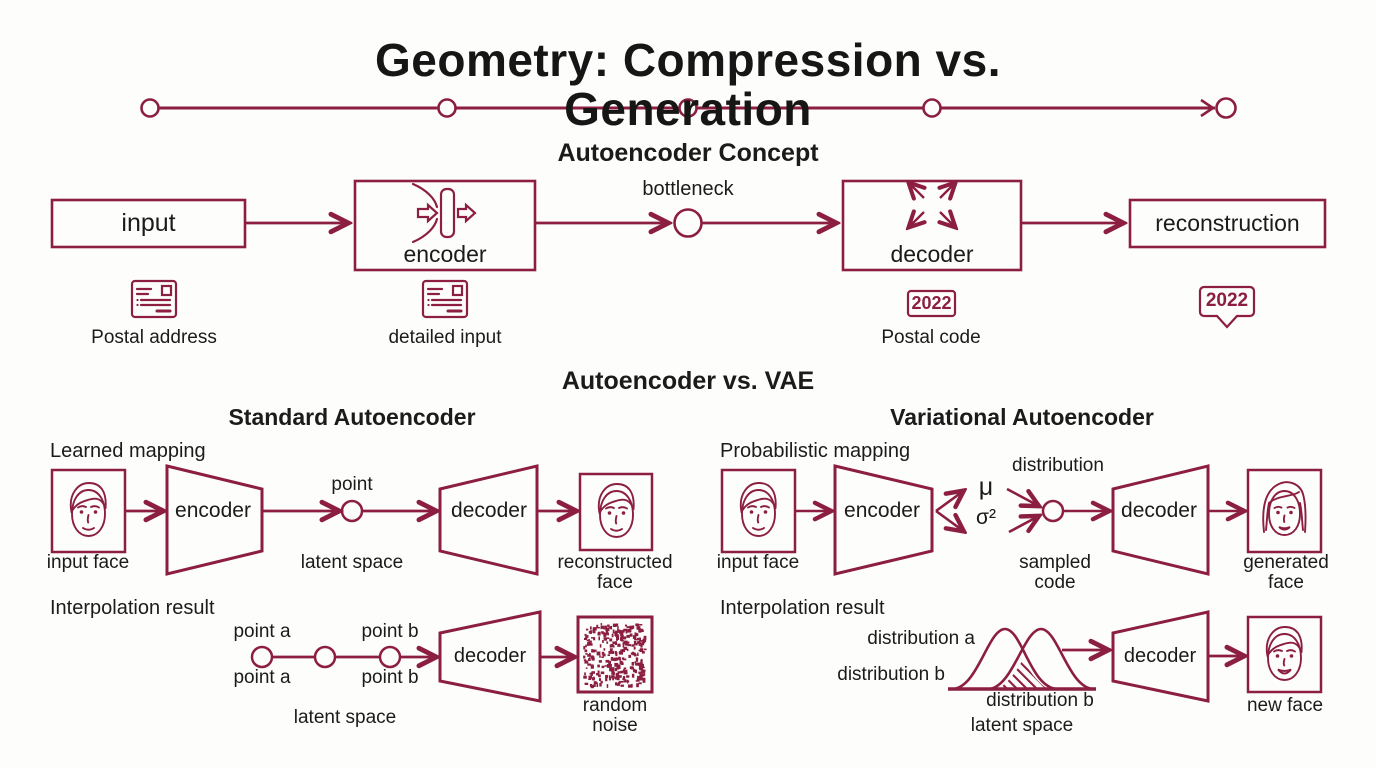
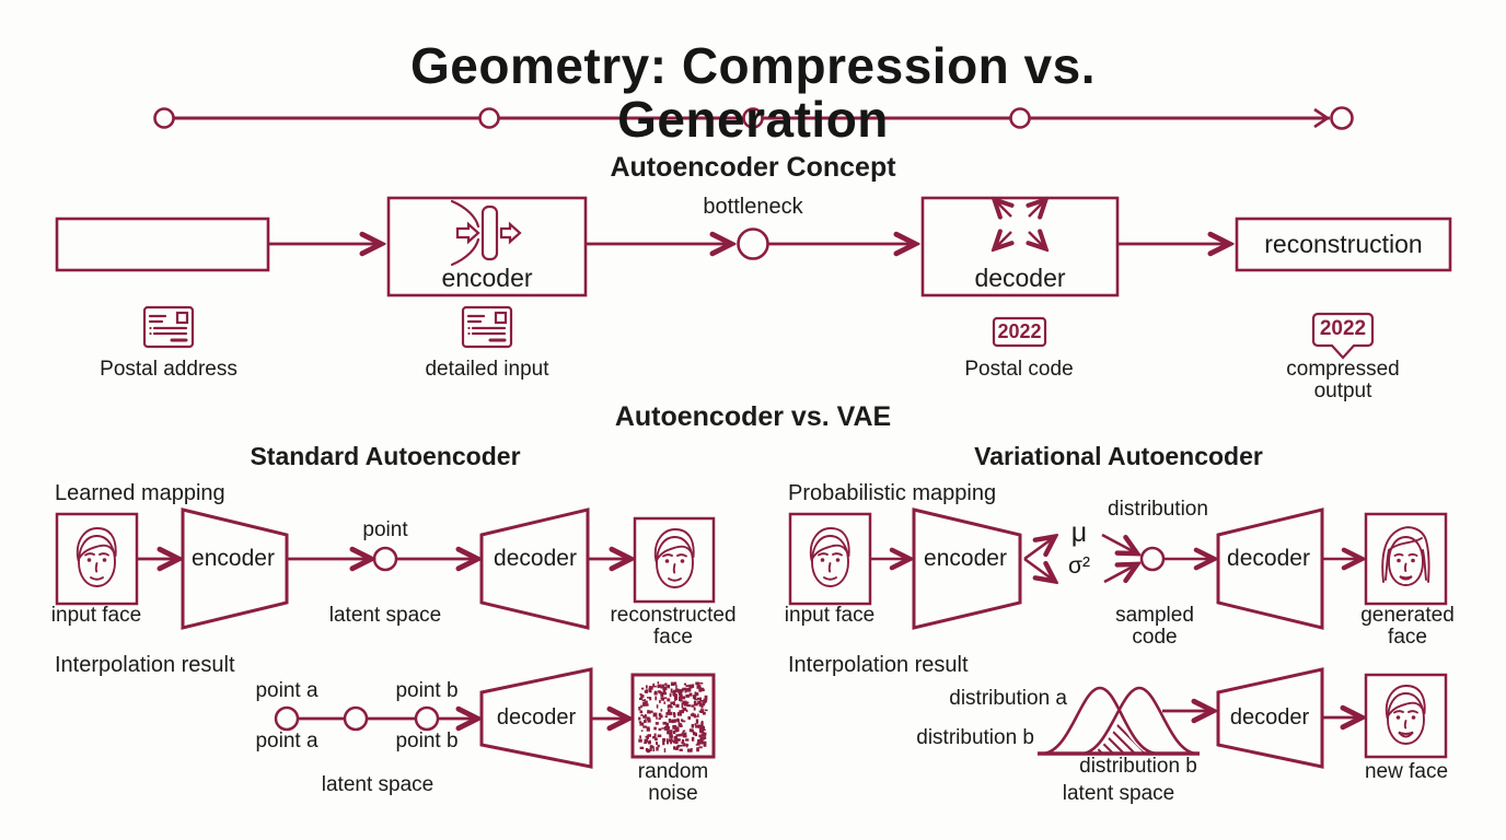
  Geometry: Compression vs. Generation
  Autoencoder Concept
- input
  encoder
  bottleneck
  decoder
  reconstruction
  Postal address
  detailed input
  2022
  Postal code
  2022
+ compressed output
  Autoencoder vs. VAE
  Standard Autoencoder
  Variational Autoencoder
  Learned mapping
  Probabilistic mapping
  input face
  encoder
  point
  latent space
  decoder
  reconstructed
  face
  input face
  encoder
  μ
  σ²
  distribution
  sampled
  code
  decoder
  generated
  face
  Interpolation result
  Interpolation result
  point a
  point b
  point a
  point b
  decoder
  random
  noise
  latent space
  distribution a
  distribution b
  distribution b
  latent space
  decoder
  new face
